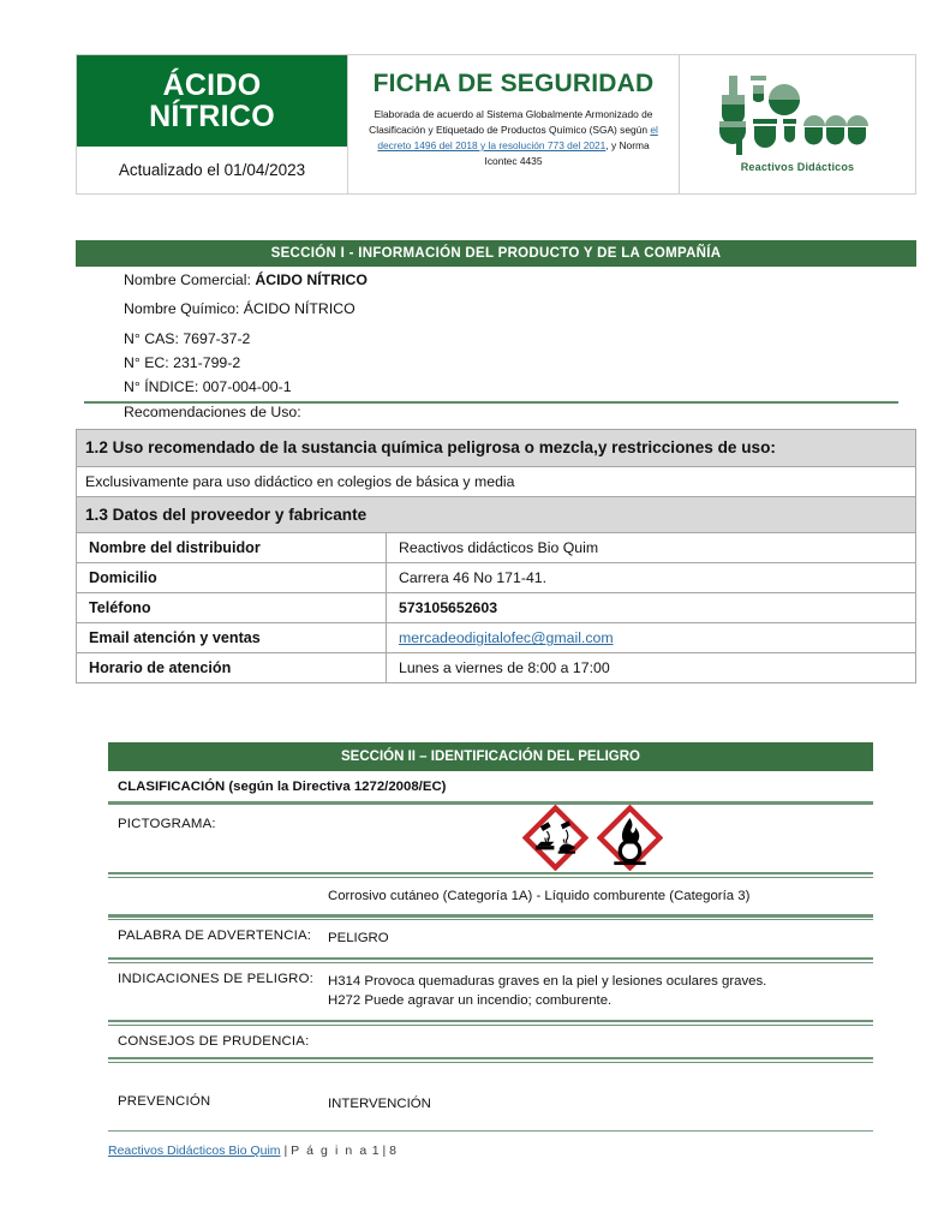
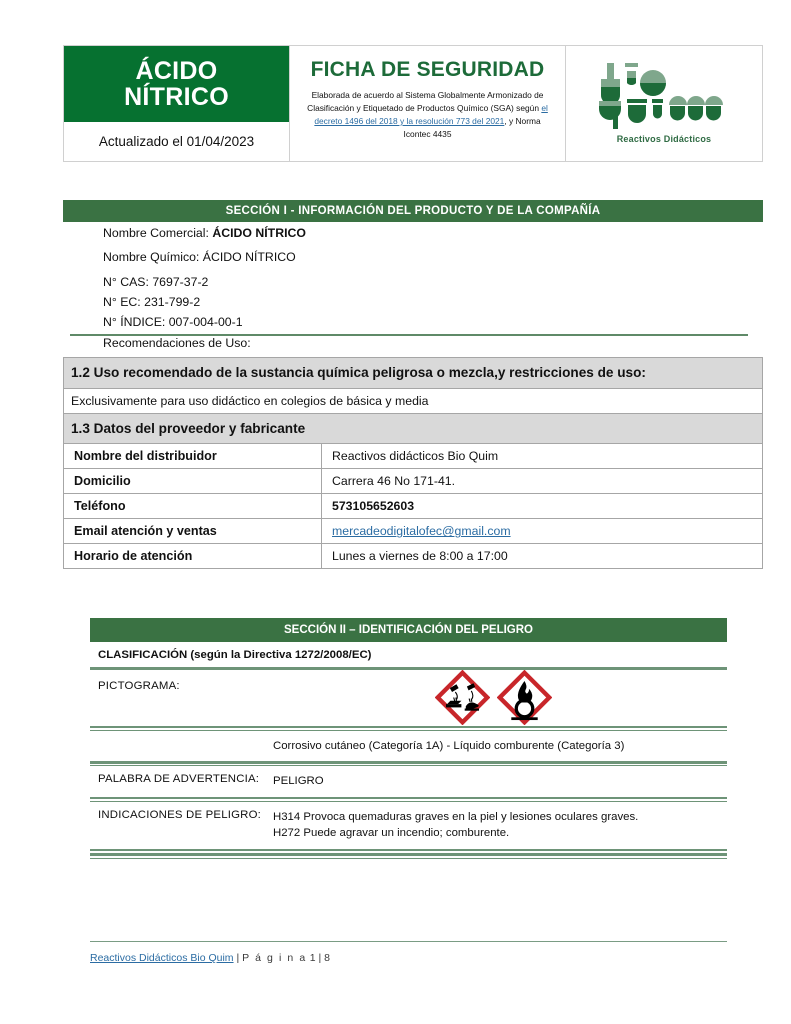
  ÁCIDO
  NÍTRICO
  Actualizado el 01/04/2023
  FICHA DE SEGURIDAD
  Elaborada de acuerdo al Sistema Globalmente Armonizado de Clasificación y Etiquetado de Productos Químico (SGA) según el decreto 1496 del 2018 y la resolución 773 del 2021, y Norma Icontec 4435
  Reactivos Didácticos
  SECCIÓN I - INFORMACIÓN DEL PRODUCTO Y DE LA COMPAÑÍA
  Nombre Comercial: ÁCIDO NÍTRICO
  Nombre Químico: ÁCIDO NÍTRICO
  N° CAS: 7697-37-2
  N° EC: 231-799-2
  N° ÍNDICE: 007-004-00-1
  Recomendaciones de Uso:
  1.2 Uso recomendado de la sustancia química peligrosa o mezcla,y restricciones de uso:
  Exclusivamente para uso didáctico en colegios de básica y media
  1.3 Datos del proveedor y fabricante
  Nombre del distribuidor	Reactivos didácticos Bio Quim
  Domicilio	Carrera 46 No 171-41.
  Teléfono	573105652603
  Email atención y ventas	mercadeodigitalofec@gmail.com
  Horario de atención	Lunes a viernes de 8:00 a 17:00
  SECCIÓN II – IDENTIFICACIÓN DEL PELIGRO
  CLASIFICACIÓN (según la Directiva 1272/2008/EC)
  PICTOGRAMA:
  Corrosivo cutáneo (Categoría 1A) - Líquido comburente (Categoría 3)
  PALABRA DE ADVERTENCIA:
  PELIGRO
  INDICACIONES DE PELIGRO:
  H314 Provoca quemaduras graves en la piel y lesiones oculares graves.
  H272 Puede agravar un incendio; comburente.
- CONSEJOS DE PRUDENCIA:
- PREVENCIÓN
- INTERVENCIÓN
  Reactivos Didácticos Bio Quim | P á g i n a 1 | 8
